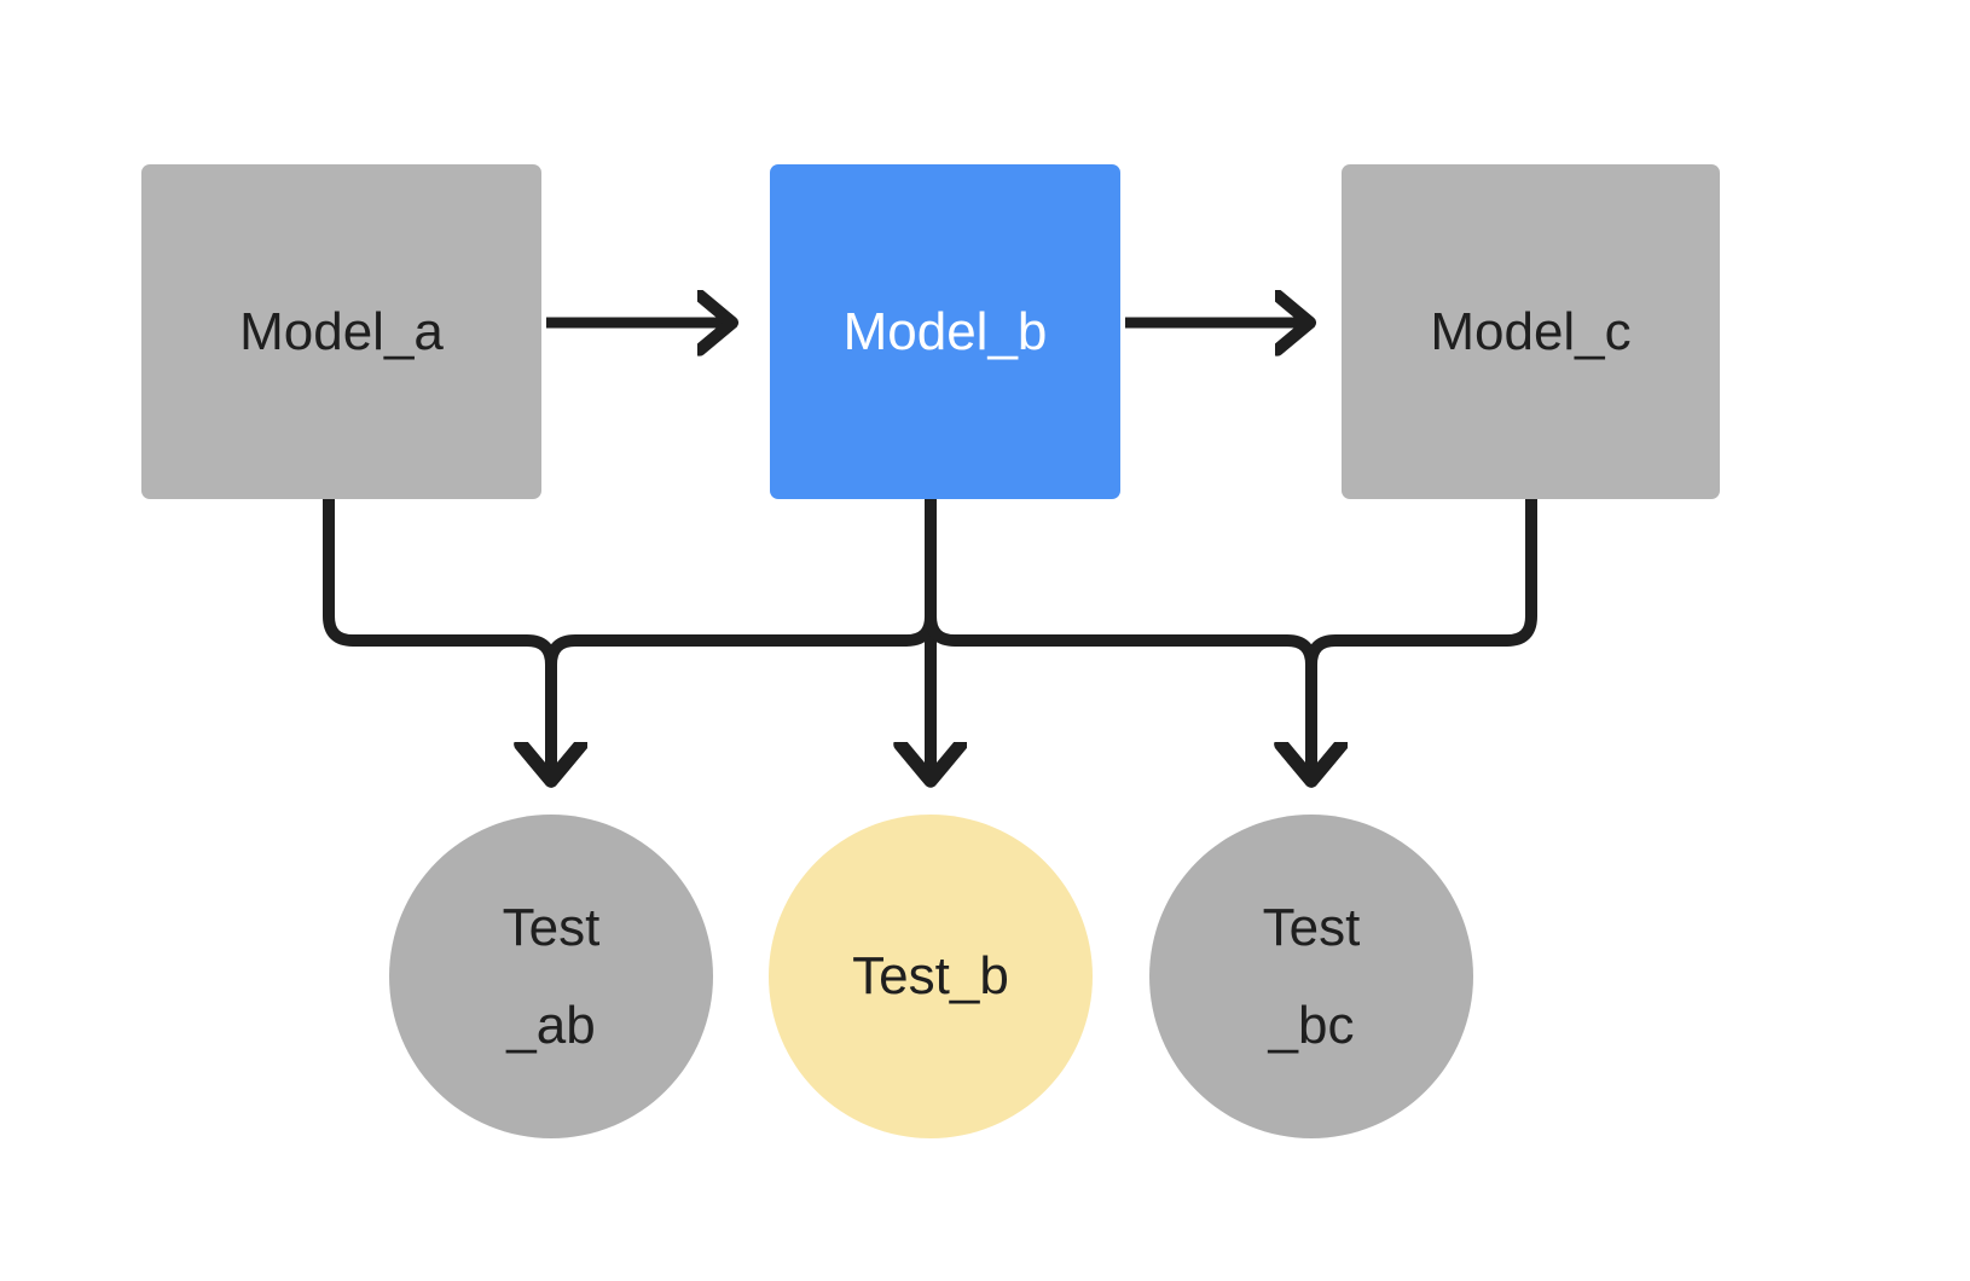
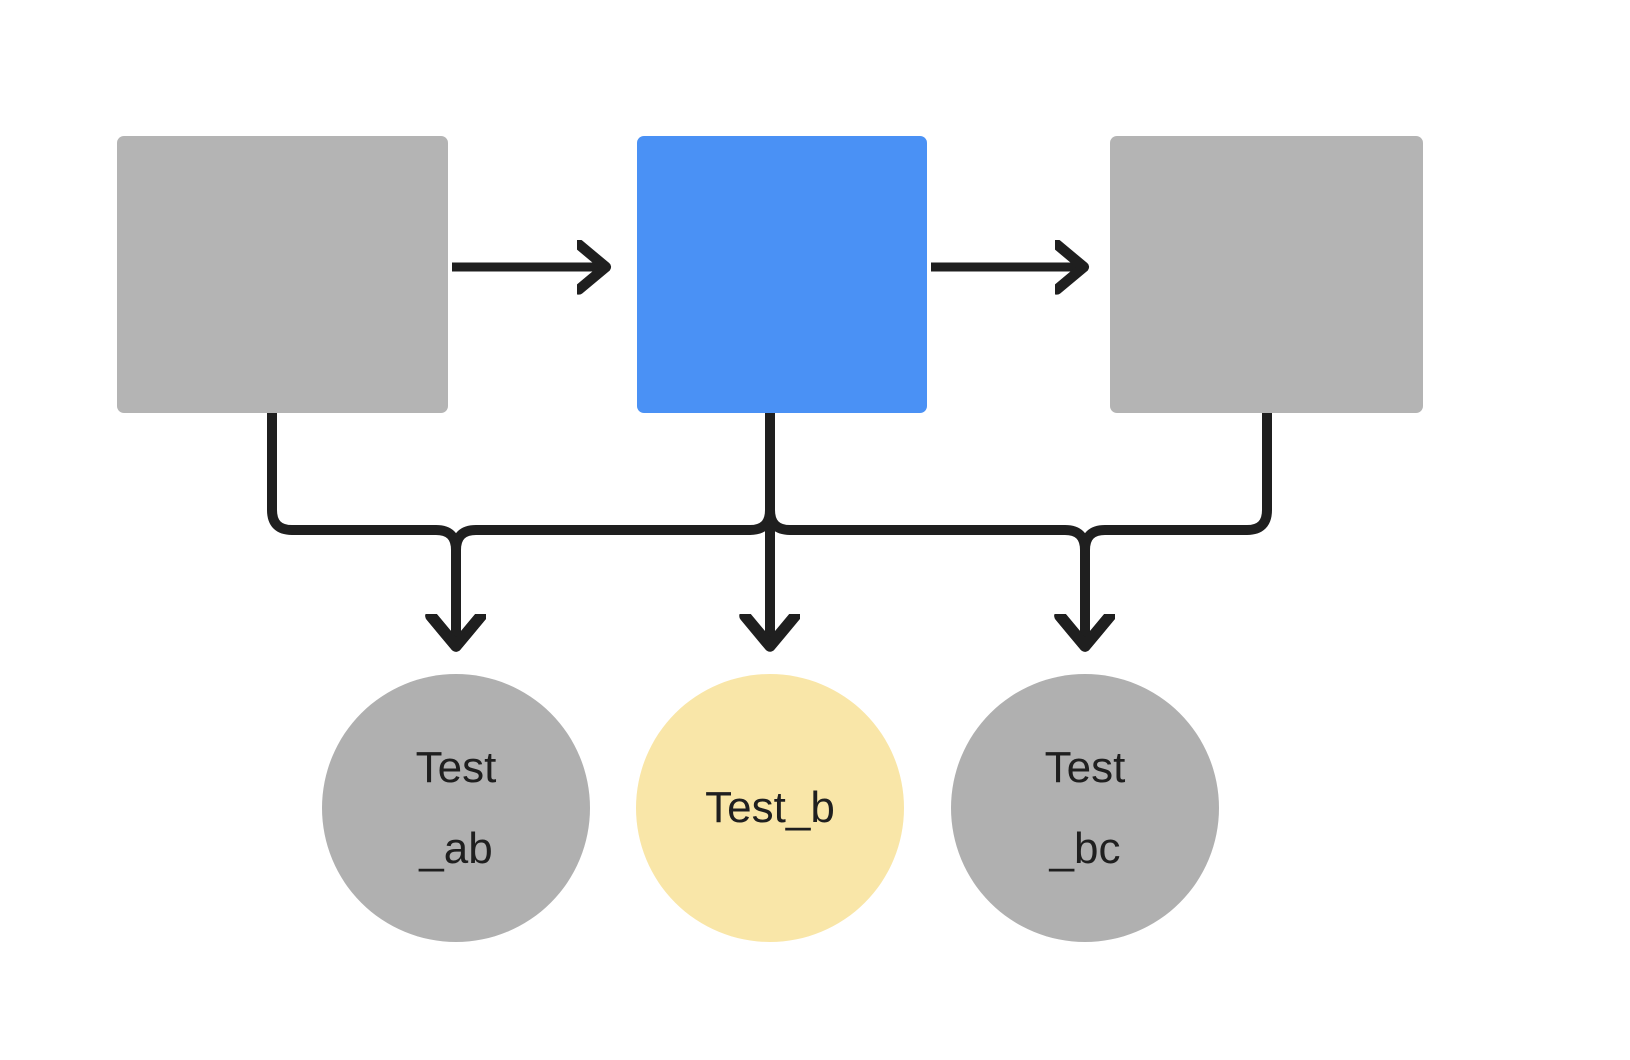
- Model_a
- Model_b
- Model_c
  Test
  _ab
  Test_b
  Test
  _bc
